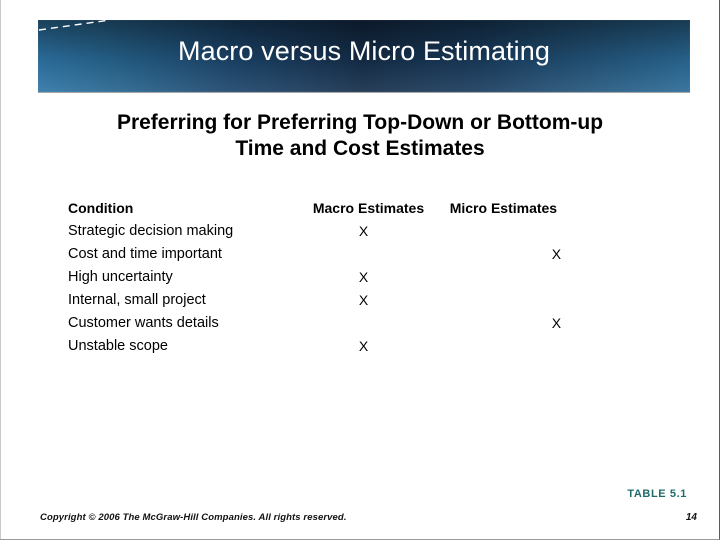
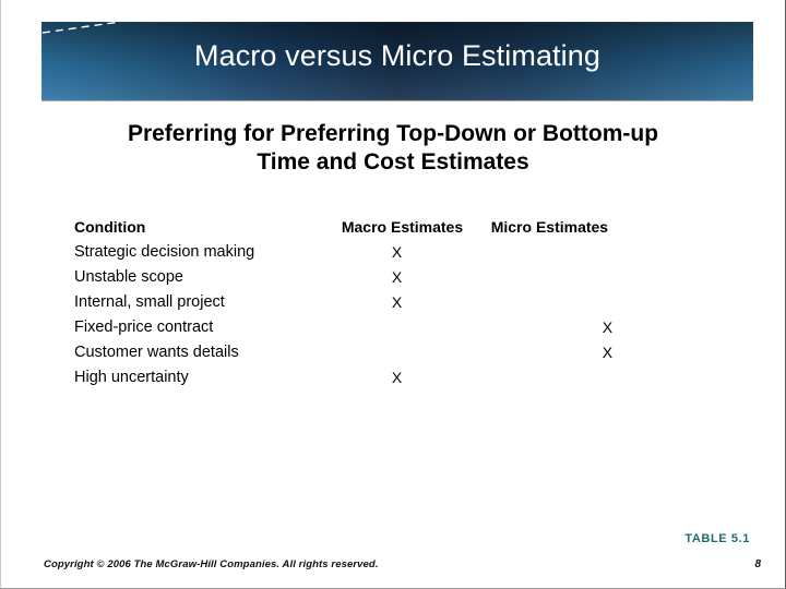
  Macro versus Micro Estimating
  Preferring for Preferring Top-Down or Bottom-up
  Time and Cost Estimates
  Condition	Macro Estimates	Micro Estimates
  Strategic decision making	X
- Cost and time important		X
- High uncertainty	X
+ Unstable scope	X
  Internal, small project	X
+ Fixed-price contract		X
  Customer wants details		X
- Unstable scope	X
+ High uncertainty	X
  TABLE 5.1
  Copyright © 2006 The McGraw-Hill Companies. All rights reserved.
- 14
+ 8
